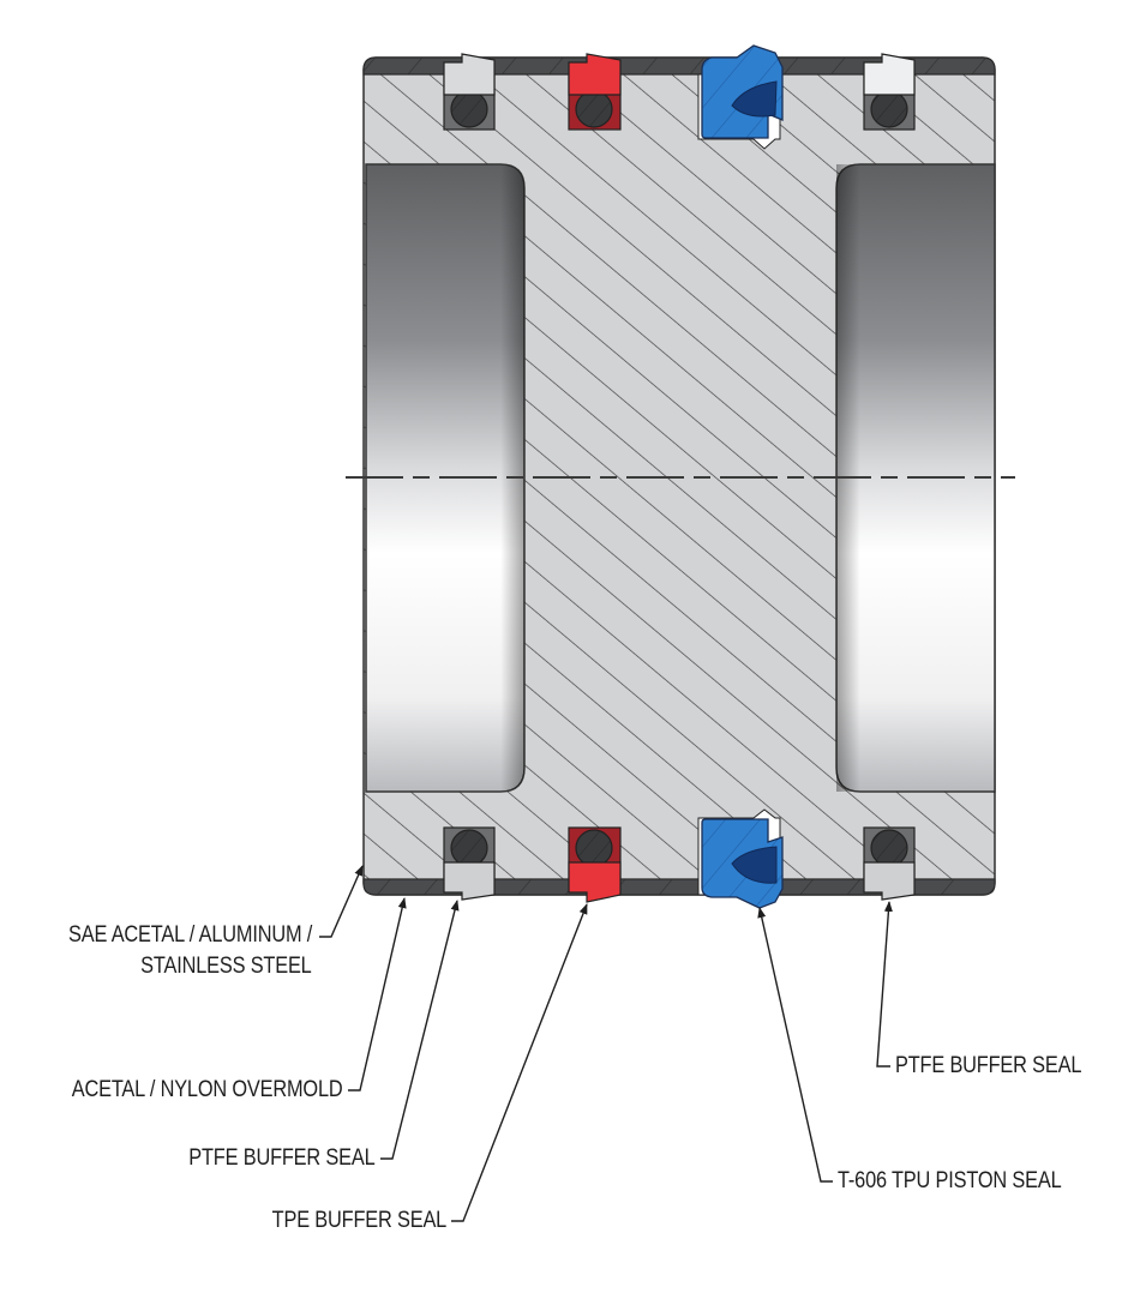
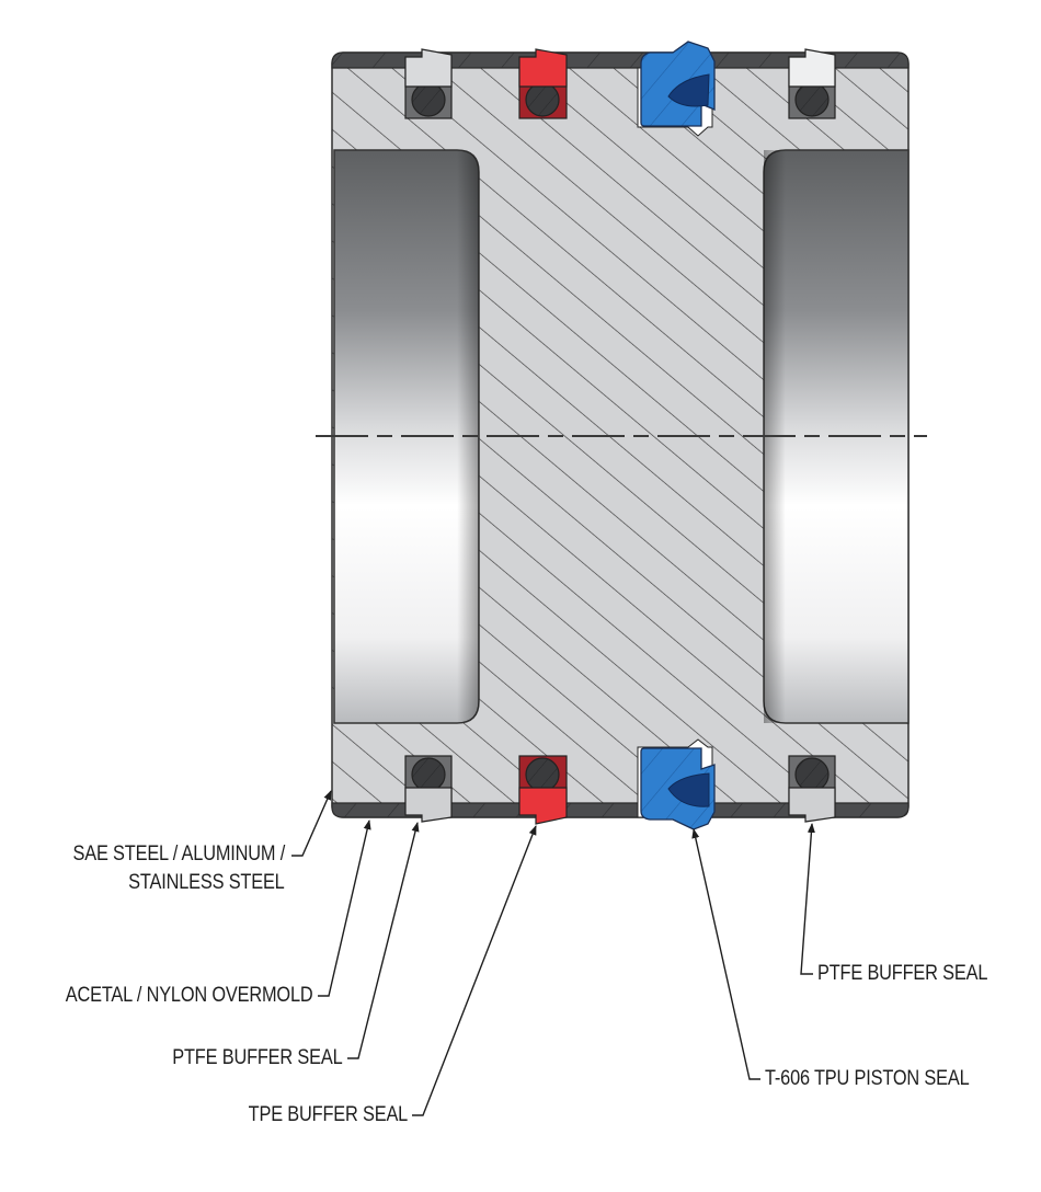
- SAE ACETAL / ALUMINUM /
+ SAE STEEL / ALUMINUM /
  STAINLESS STEEL
  ACETAL / NYLON OVERMOLD
  PTFE BUFFER SEAL
  TPE BUFFER SEAL
  T-606 TPU PISTON SEAL
  PTFE BUFFER SEAL
